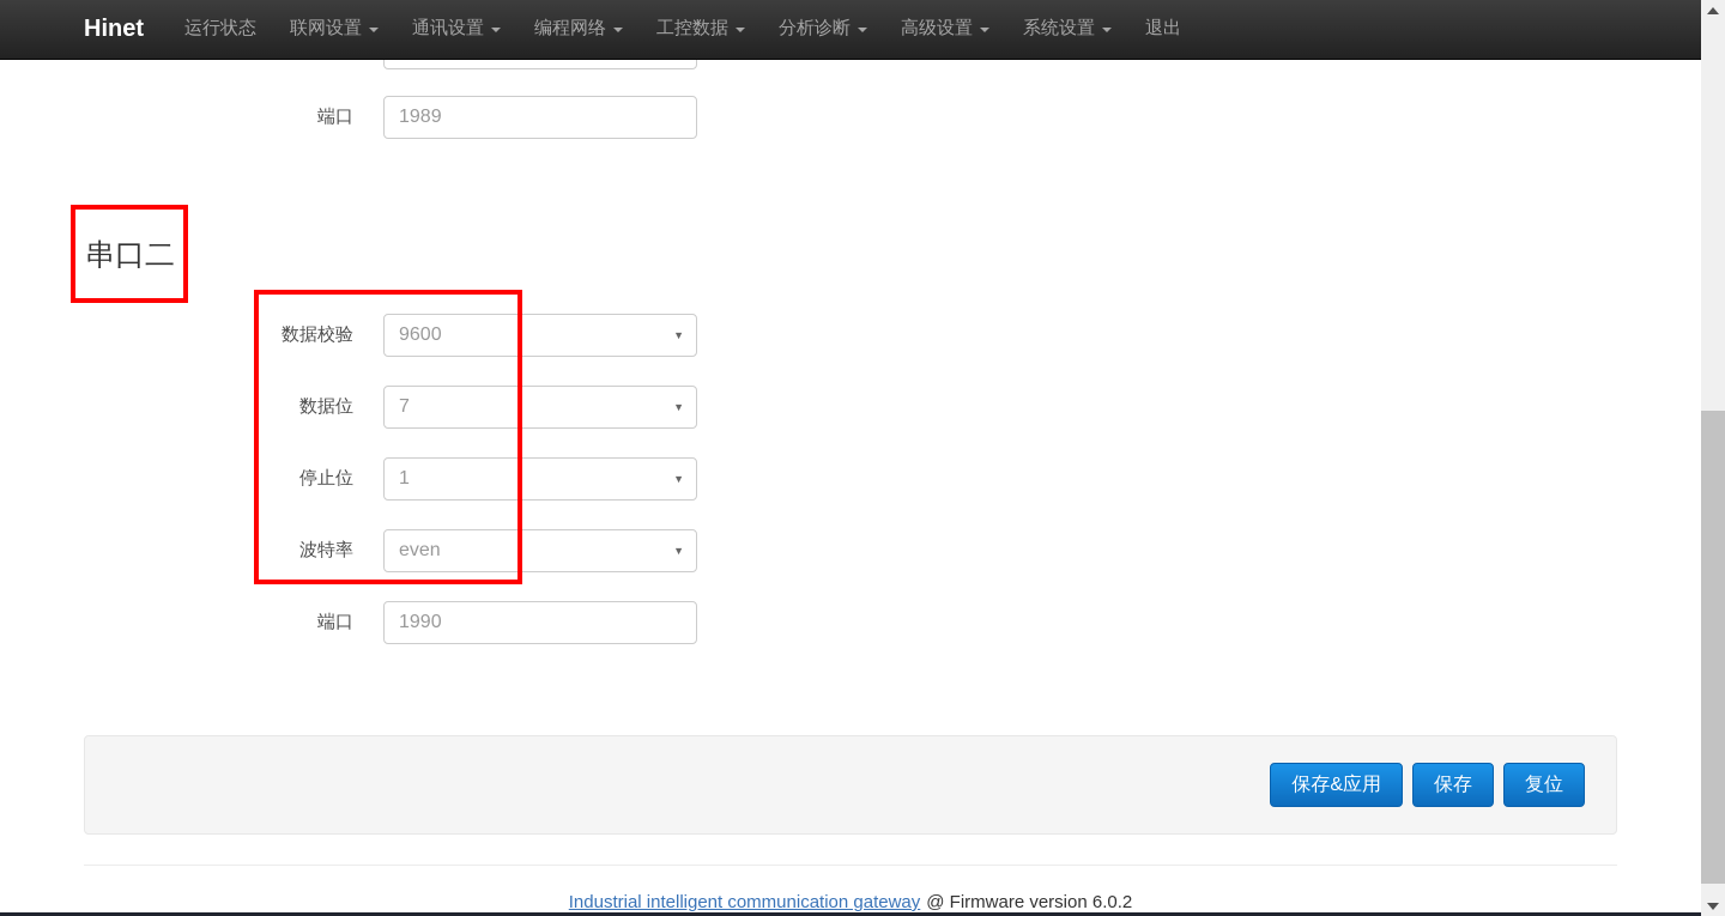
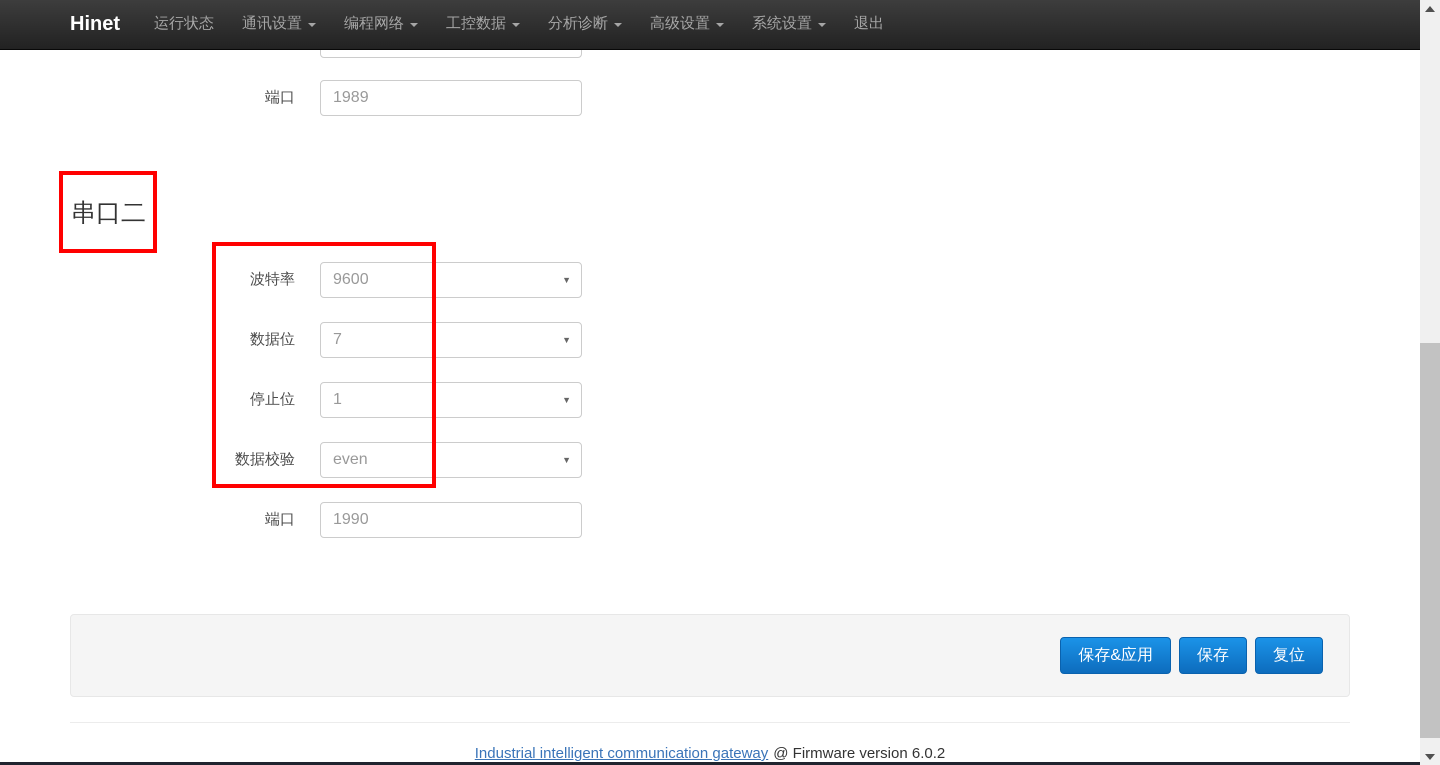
  Hinet
  运行状态
- 联网设置
  通讯设置
  编程网络
  工控数据
  分析诊断
  高级设置
  系统设置
  退出
  端口
  1989
  串口二
- 数据校验
+ 波特率
  9600
  ▼
  数据位
  7
  ▼
  停止位
  1
  ▼
- 波特率
+ 数据校验
  even
  ▼
  端口
  1990
  保存&应用
  保存
  复位
  Industrial intelligent communication gateway @ Firmware version 6.0.2
